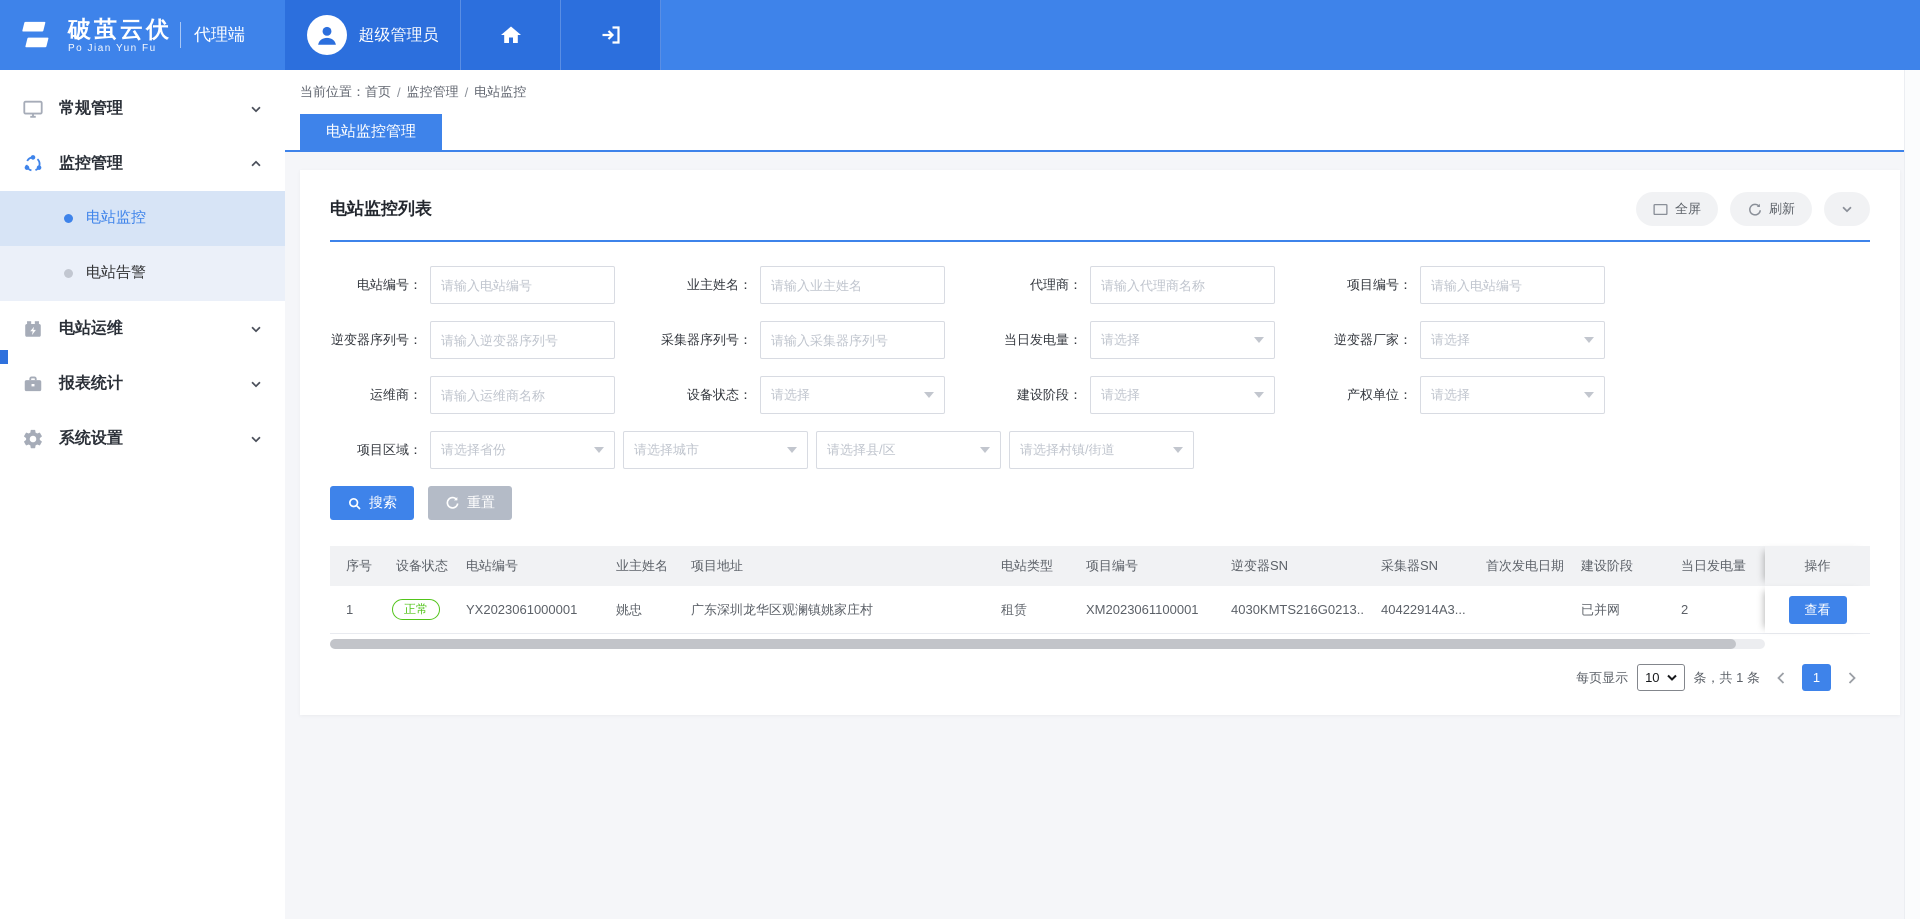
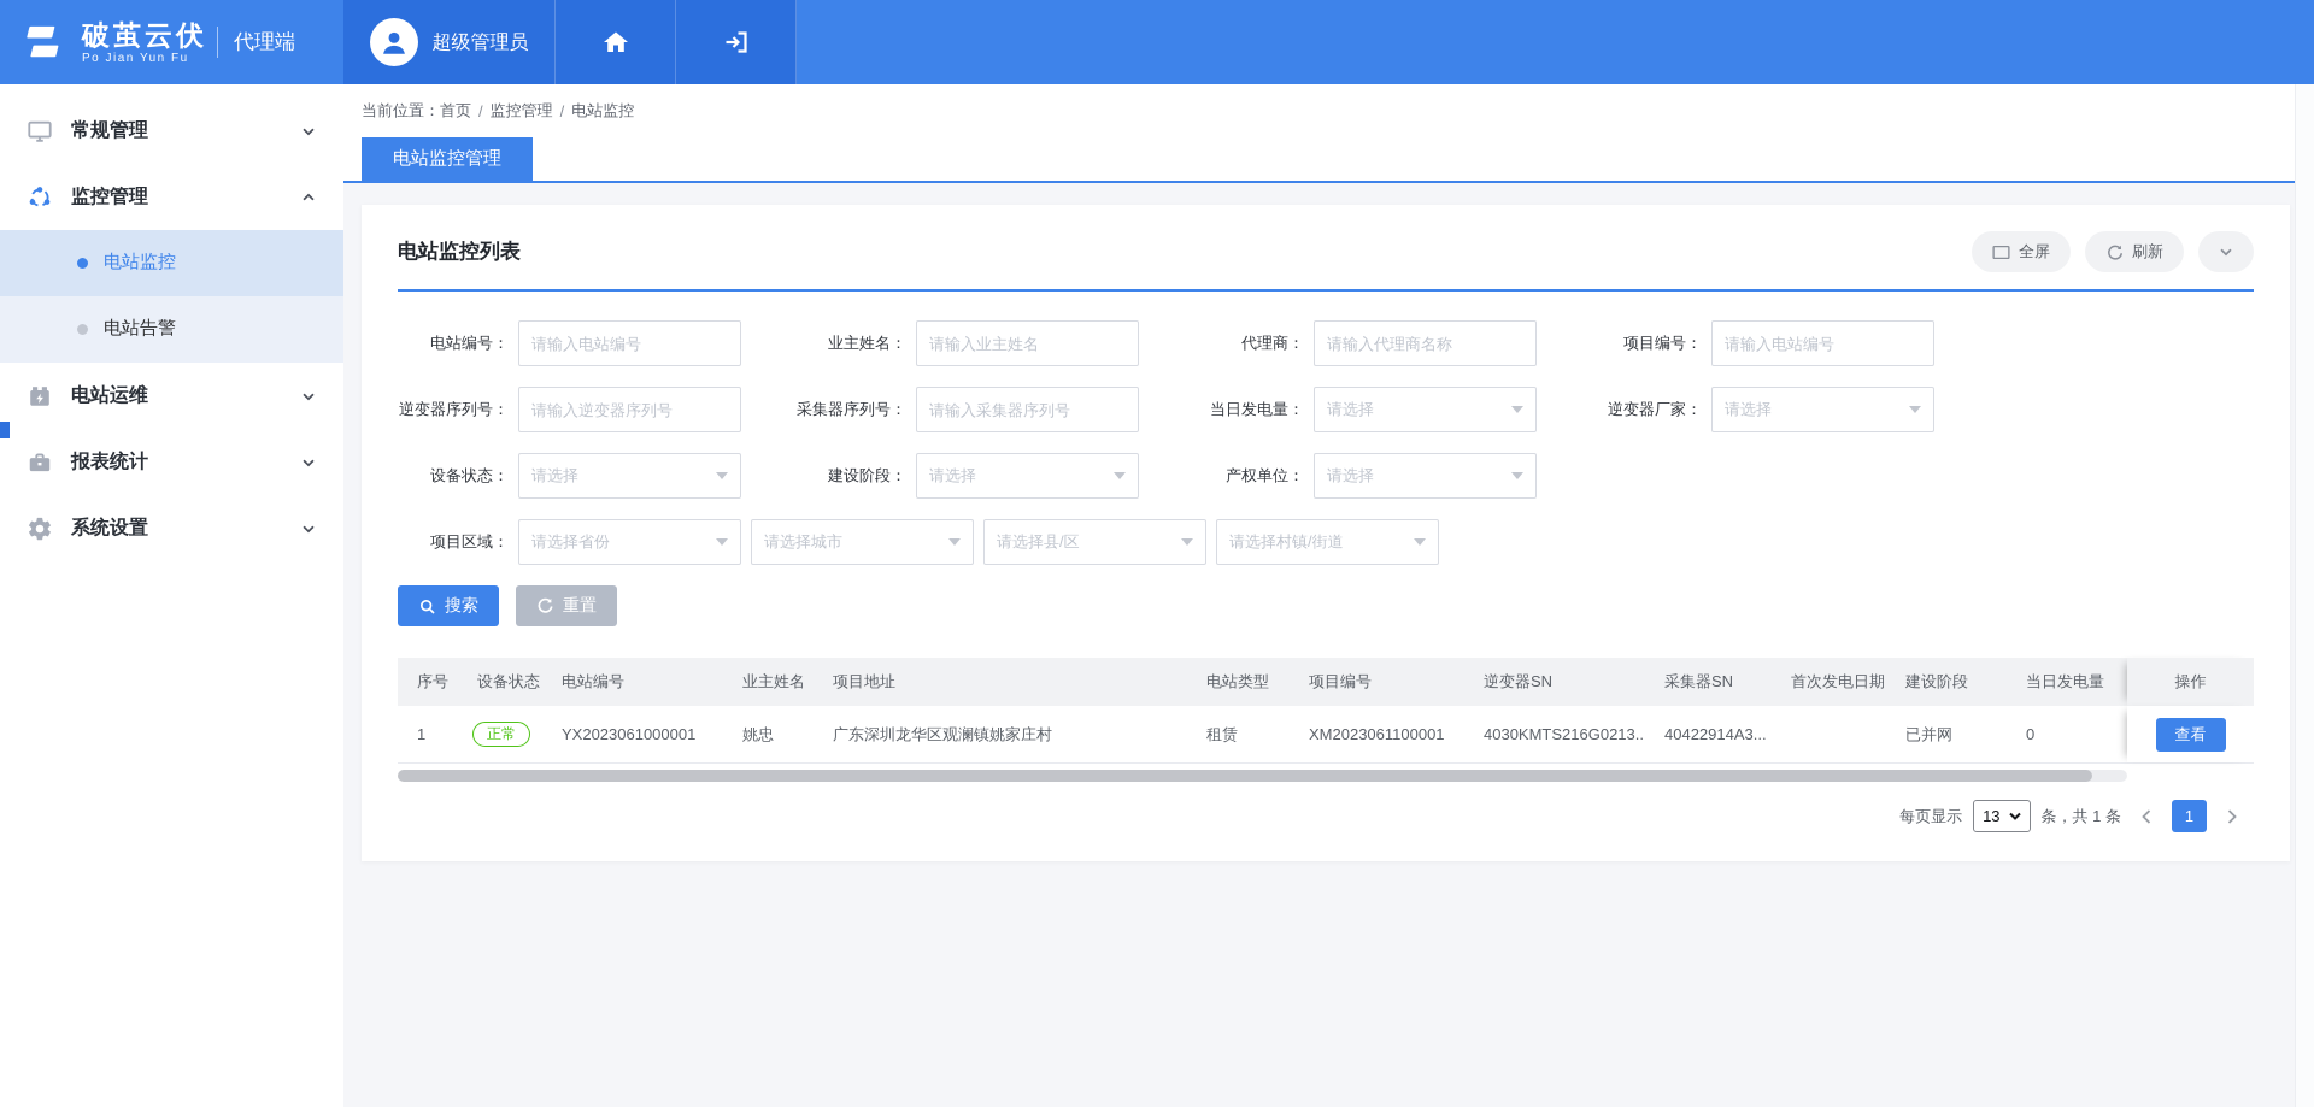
  破茧云伏
  Po Jian Yun Fu
  代理端
  超级管理员
  常规管理
  监控管理
  电站监控
  电站告警
  电站运维
  报表统计
  系统设置
  当前位置：
  首页
  /
  监控管理
  /
  电站监控
  电站监控管理
  电站监控列表
  全屏
  刷新
  电站编号：
  请输入电站编号
  业主姓名：
  请输入业主姓名
  代理商：
  请输入代理商名称
  项目编号：
  请输入电站编号
  逆变器序列号：
  请输入逆变器序列号
  采集器序列号：
  请输入采集器序列号
  当日发电量：
  请选择
  逆变器厂家：
  请选择
- 运维商：
- 请输入运维商名称
  设备状态：
  请选择
  建设阶段：
  请选择
  产权单位：
  请选择
  项目区域：
  请选择省份
  请选择城市
  请选择县/区
  请选择村镇/街道
  搜索
  重置
  序号
  设备状态
  电站编号
  业主姓名
  项目地址
  电站类型
  项目编号
  逆变器SN
  采集器SN
  首次发电日期
  建设阶段
  当日发电量
  操作
  1
  正常
  YX2023061000001
  姚忠
  广东深圳龙华区观澜镇姚家庄村
  租赁
  XM2023061100001
  4030KMTS216G0213..
  40422914A3...
  已并网
- 2
+ 0
  查看
  每页显示
- 10
+ 13
  条，共 1 条
  1
